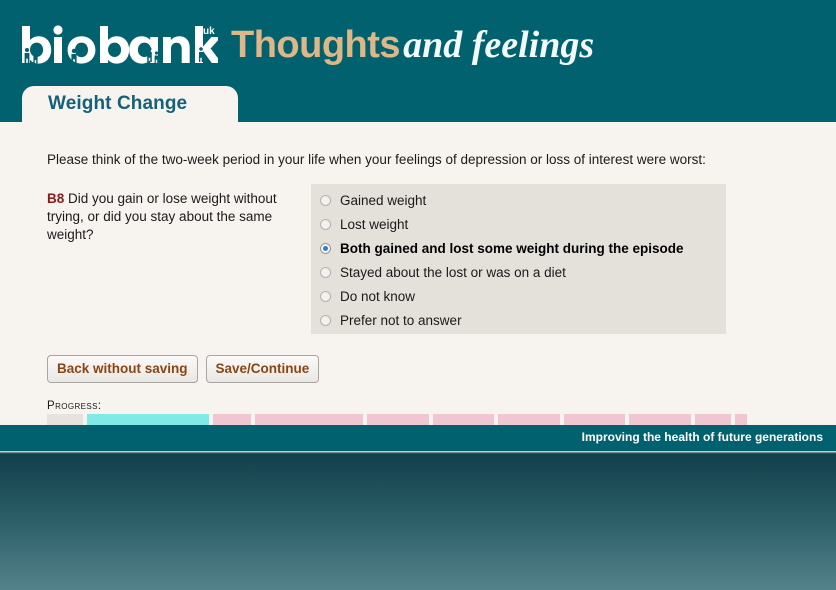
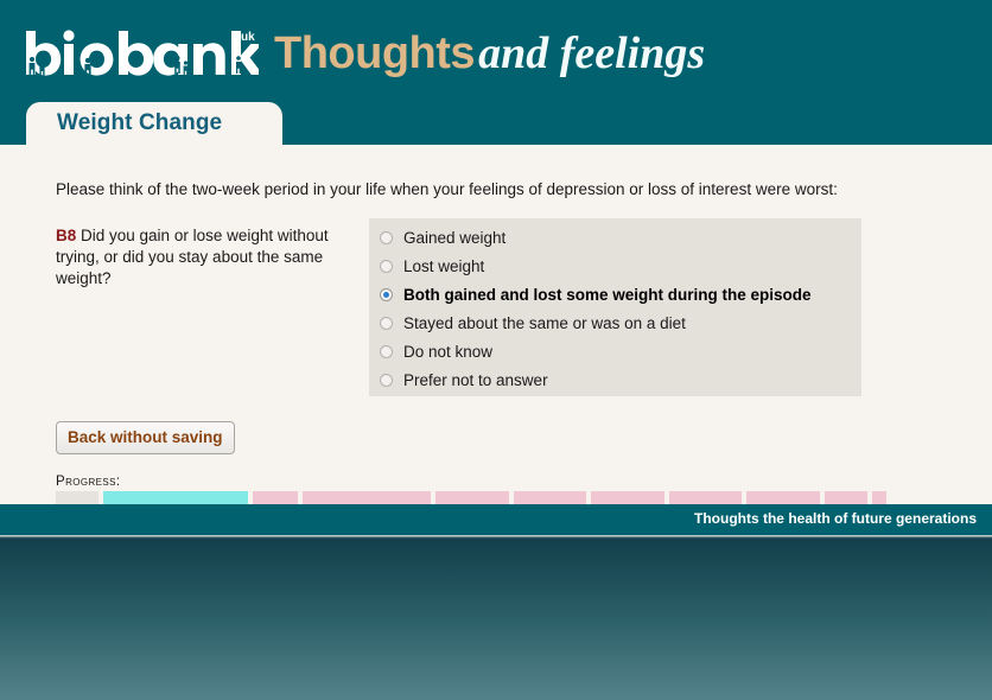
  uk
  Thoughtsand feelings
  Weight Change
  Please think of the two-week period in your life when your feelings of depression or loss of interest were worst:
  B8 Did you gain or lose weight without trying, or did you stay about the same weight?
  Gained weight
  Lost weight
  Both gained and lost some weight during the episode
- Stayed about the lost or was on a diet
+ Stayed about the same or was on a diet
  Do not know
  Prefer not to answer
  Back without saving
- Save/Continue
  Progress:
- Improving the health of future generations
+ Thoughts the health of future generations
